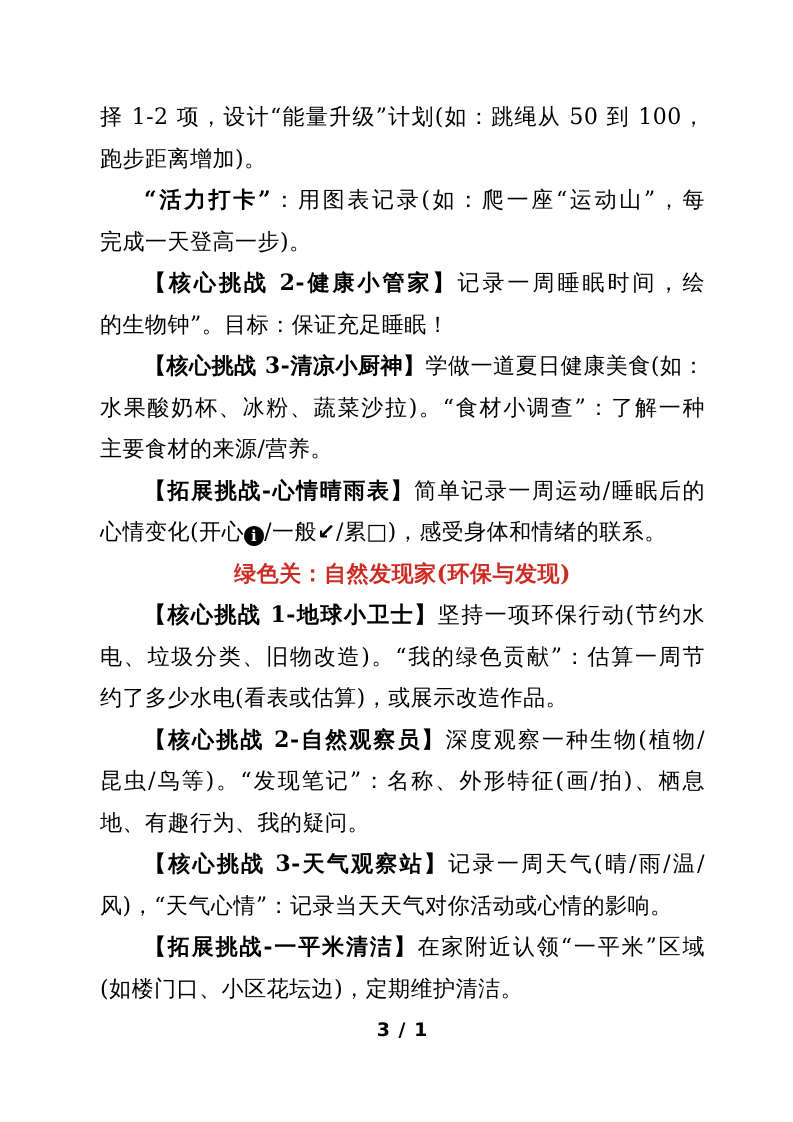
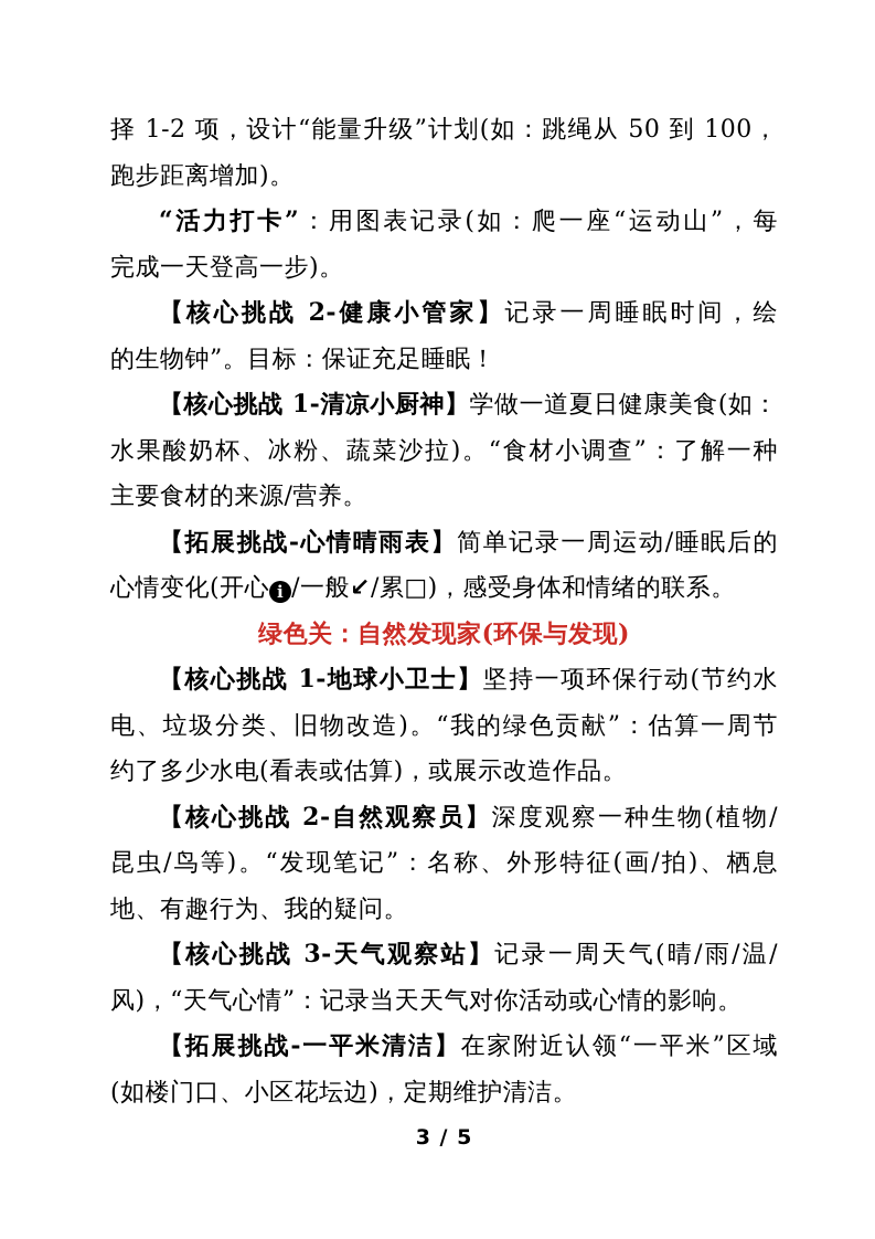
  择 1-2 项，设计“能量升级”计划(如：跳绳从 50 到 100，
  跑步距离增加)。
  “活力打卡”：用图表记录(如：爬一座“运动山”，每
  完成一天登高一步)。
  【核心挑战 2-健康小管家】记录一周睡眠时间，绘
  的生物钟”。目标：保证充足睡眠！
- 【核心挑战 3-清凉小厨神】学做一道夏日健康美食(如：
+ 【核心挑战 1-清凉小厨神】学做一道夏日健康美食(如：
  水果酸奶杯、冰粉、蔬菜沙拉)。“食材小调查”：了解一种
  主要食材的来源/营养。
  【拓展挑战-心情晴雨表】简单记录一周运动/睡眠后的
  心情变化(开心 i /一般↙/累□)，感受身体和情绪的联系。
  绿色关：自然发现家(环保与发现)
  【核心挑战 1-地球小卫士】坚持一项环保行动(节约水
  电、垃圾分类、旧物改造)。“我的绿色贡献”：估算一周节
  约了多少水电(看表或估算)，或展示改造作品。
  【核心挑战 2-自然观察员】深度观察一种生物(植物/
  昆虫/鸟等)。“发现笔记”：名称、外形特征(画/拍)、栖息
  地、有趣行为、我的疑问。
  【核心挑战 3-天气观察站】记录一周天气(晴/雨/温/
  风)，“天气心情”：记录当天天气对你活动或心情的影响。
  【拓展挑战-一平米清洁】在家附近认领“一平米”区域
  (如楼门口、小区花坛边)，定期维护清洁。
- 3 / 1
+ 3 / 5
